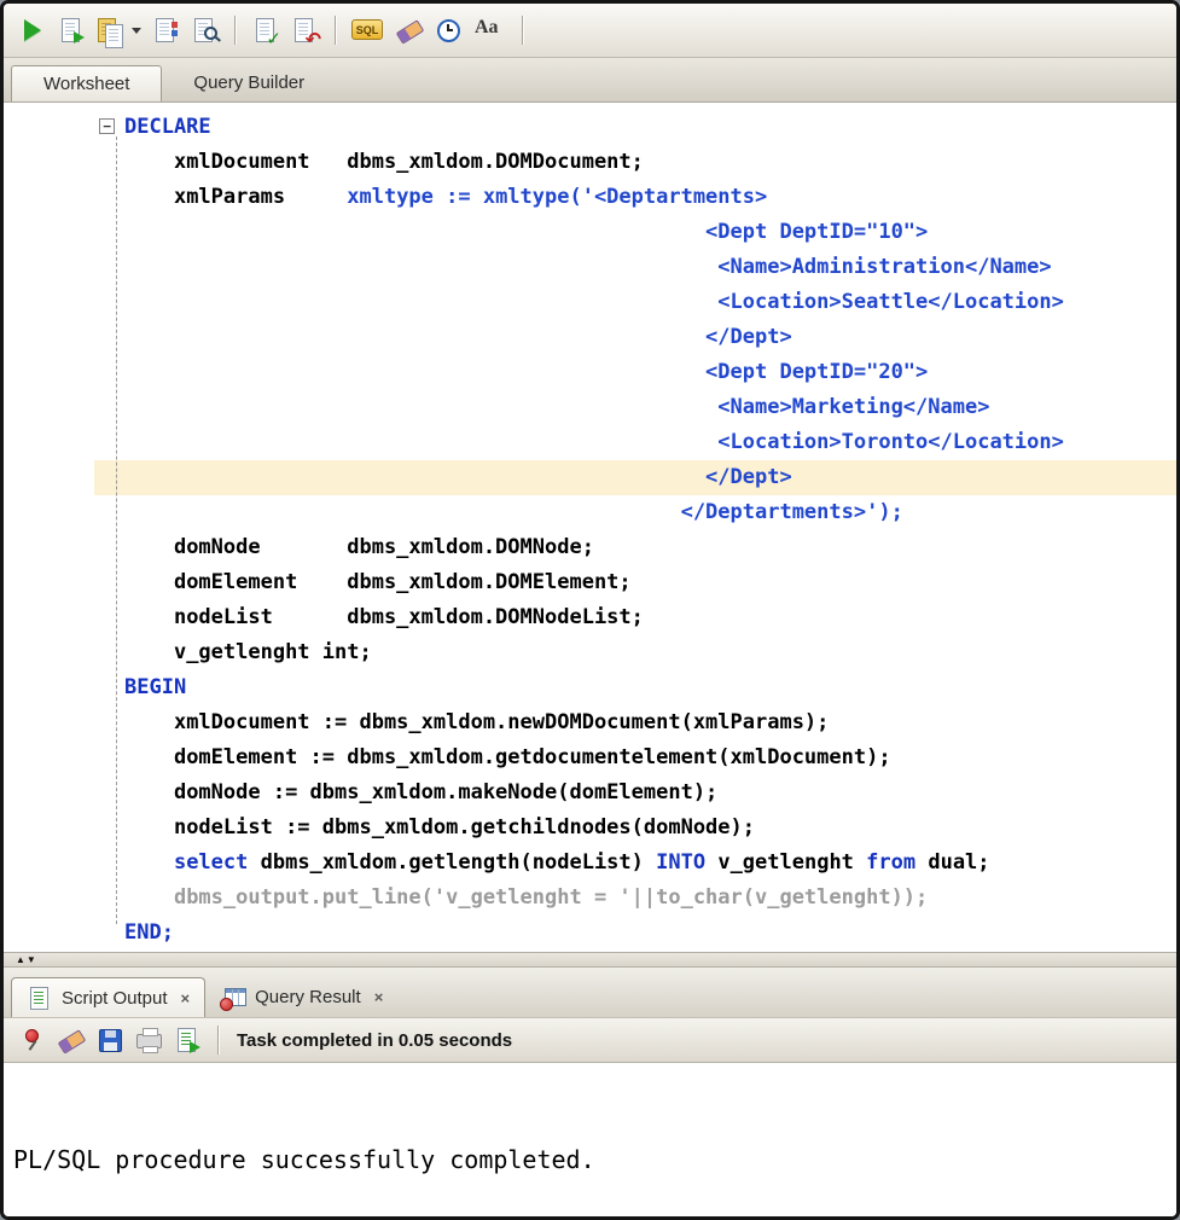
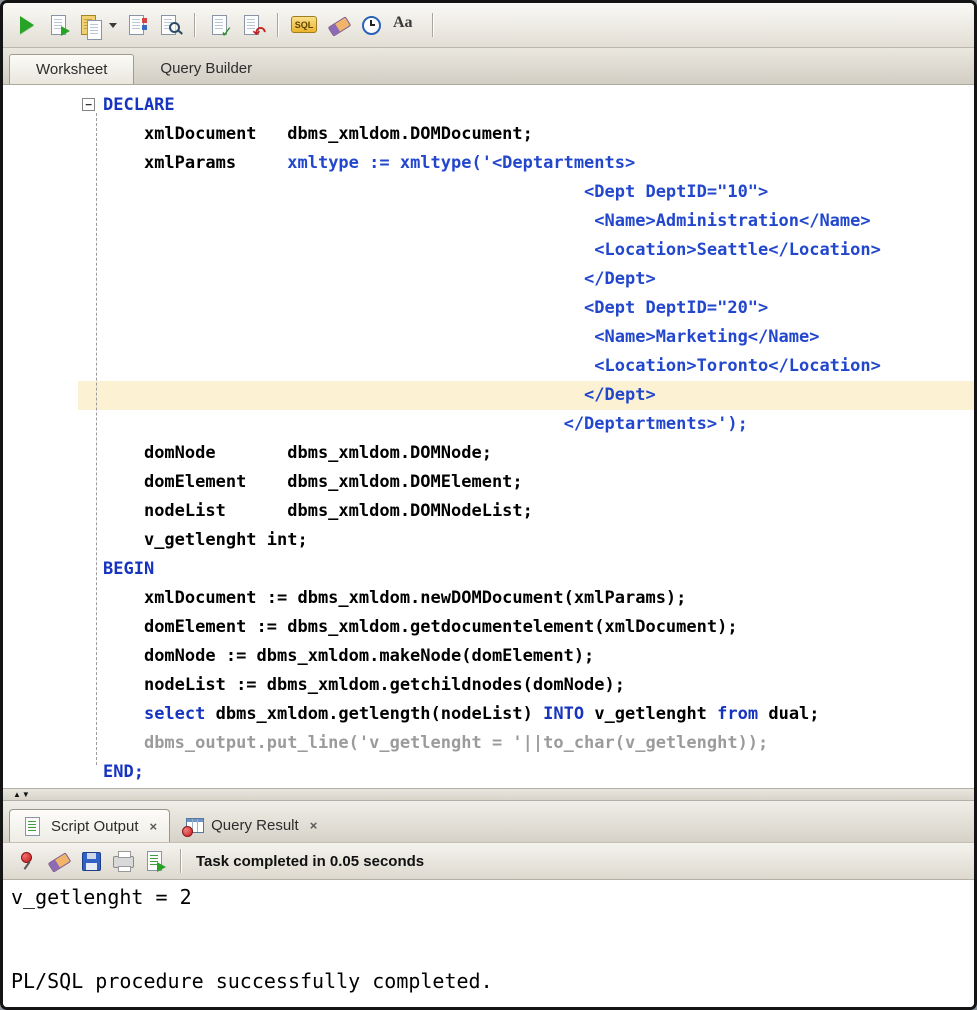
  SQL
  Aa
  Worksheet
  Query Builder
  DECLARE
  xmlDocument dbms_xmldom.DOMDocument;
  xmlParams xmltype := xmltype('<Deptartments>
  <Dept DeptID="10">
  <Name>Administration</Name>
  <Location>Seattle</Location>
  </Dept>
  <Dept DeptID="20">
  <Name>Marketing</Name>
  <Location>Toronto</Location>
  </Dept>
  </Deptartments>');
  domNode dbms_xmldom.DOMNode;
  domElement dbms_xmldom.DOMElement;
  nodeList dbms_xmldom.DOMNodeList;
  v_getlenght int;
  BEGIN
  xmlDocument := dbms_xmldom.newDOMDocument(xmlParams);
  domElement := dbms_xmldom.getdocumentelement(xmlDocument);
  domNode := dbms_xmldom.makeNode(domElement);
  nodeList := dbms_xmldom.getchildnodes(domNode);
  select dbms_xmldom.getlength(nodeList) INTO v_getlenght from dual;
  dbms_output.put_line('v_getlenght = '||to_char(v_getlenght));
  END;
  −
  ▲▼
  Script Output
  ×
  Query Result
  ×
  Task completed in 0.05 seconds
+ v_getlenght = 2
  PL/SQL procedure successfully completed.
